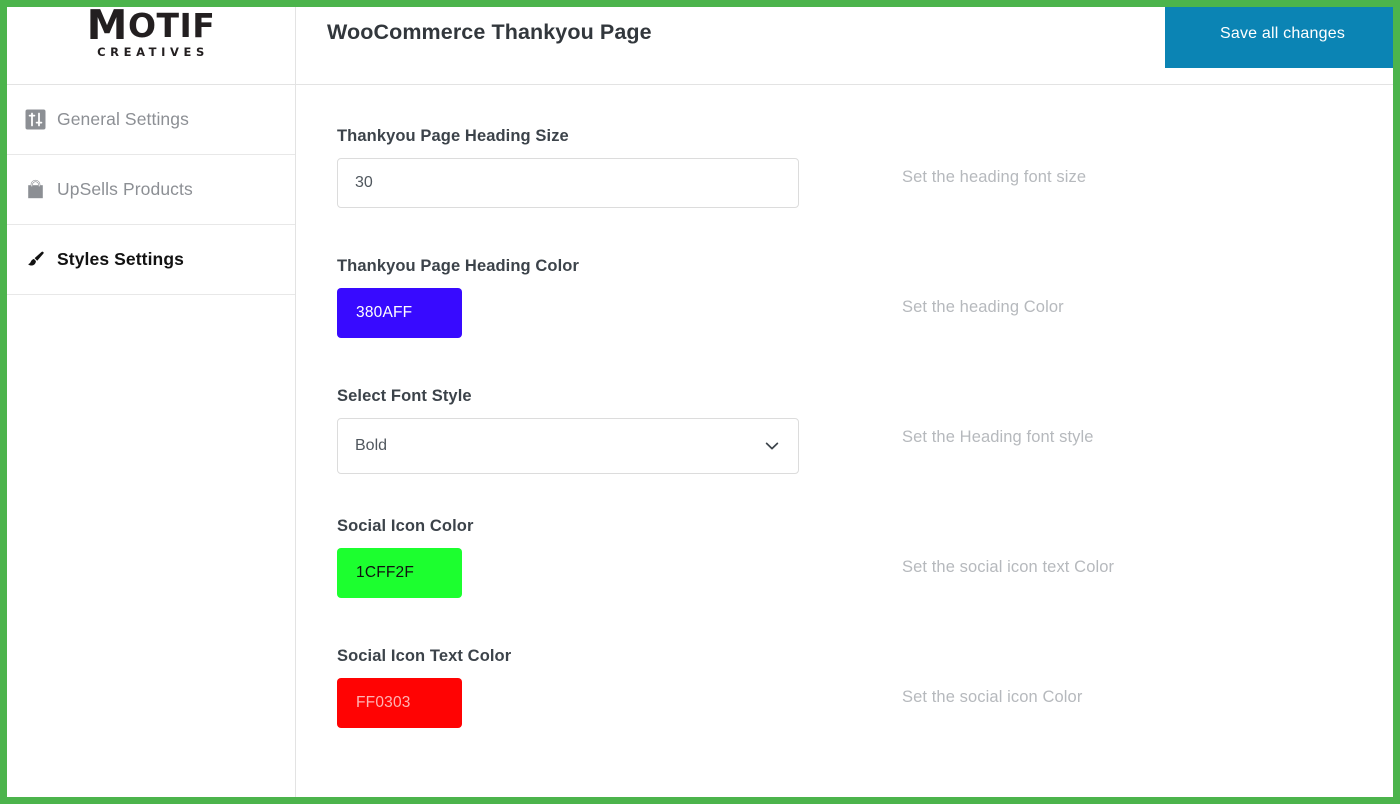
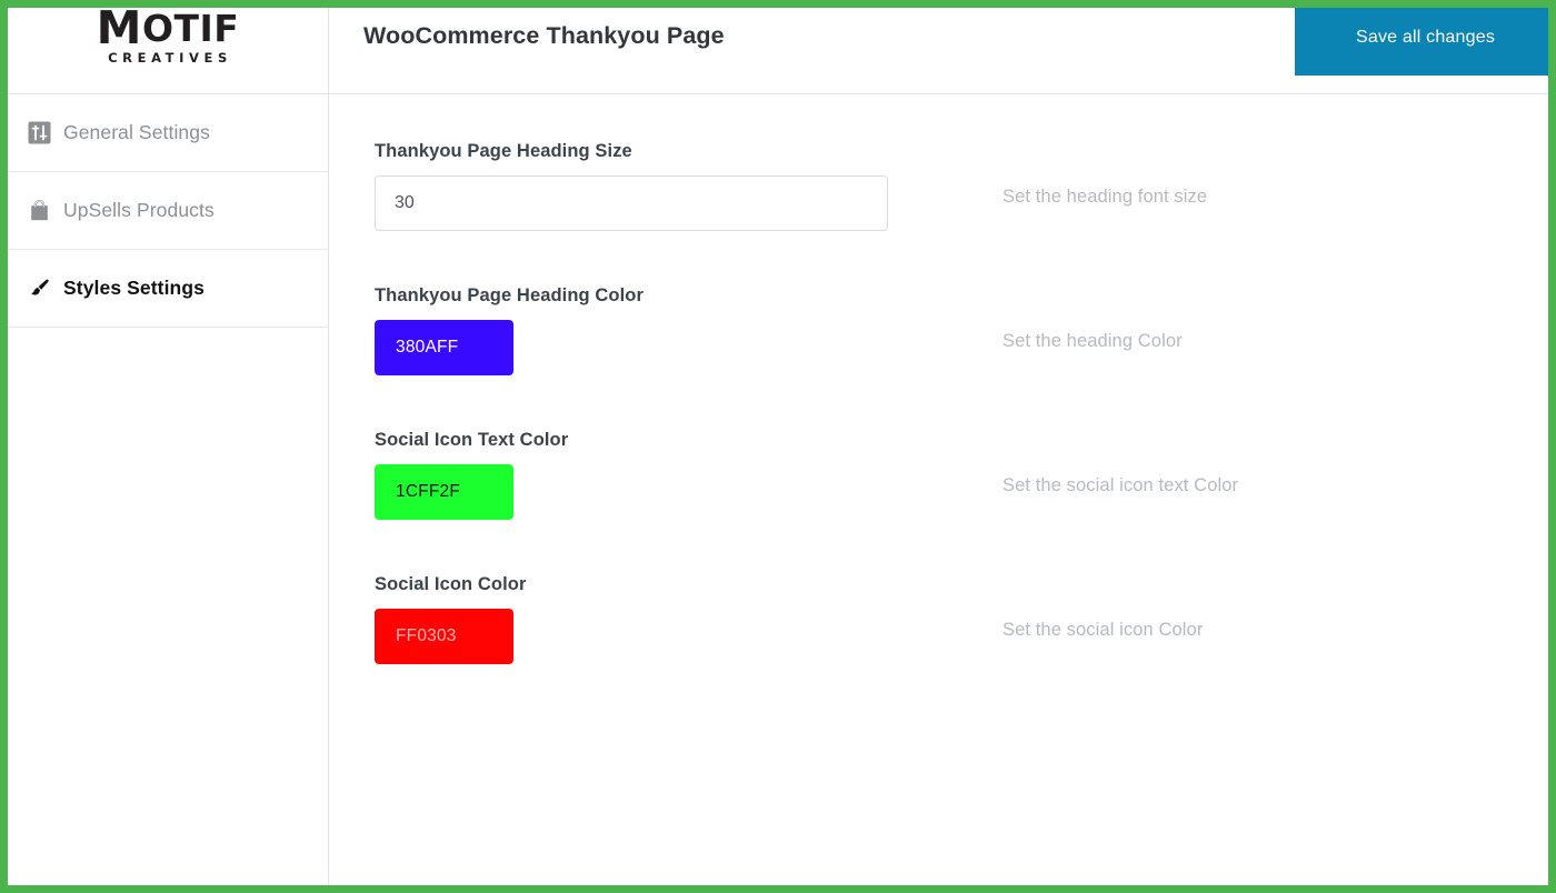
  MOTIF
  CREATIVES
  WooCommerce Thankyou Page
  Save all changes
  General Settings
  UpSells Products
  Styles Settings
  Thankyou Page Heading Size
  30
  Set the heading font size
  Thankyou Page Heading Color
  380AFF
  Set the heading Color
- Select Font Style
- Bold
- Set the Heading font style
- Social Icon Color
+ Social Icon Text Color
  1CFF2F
  Set the social icon text Color
- Social Icon Text Color
+ Social Icon Color
  FF0303
  Set the social icon Color
